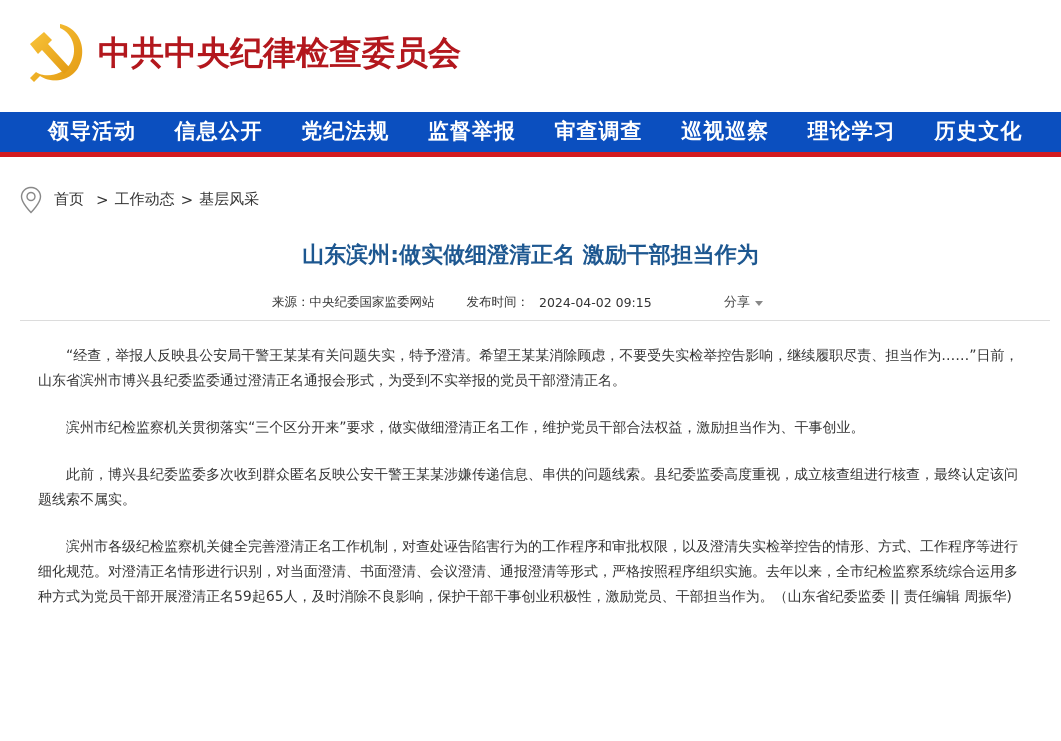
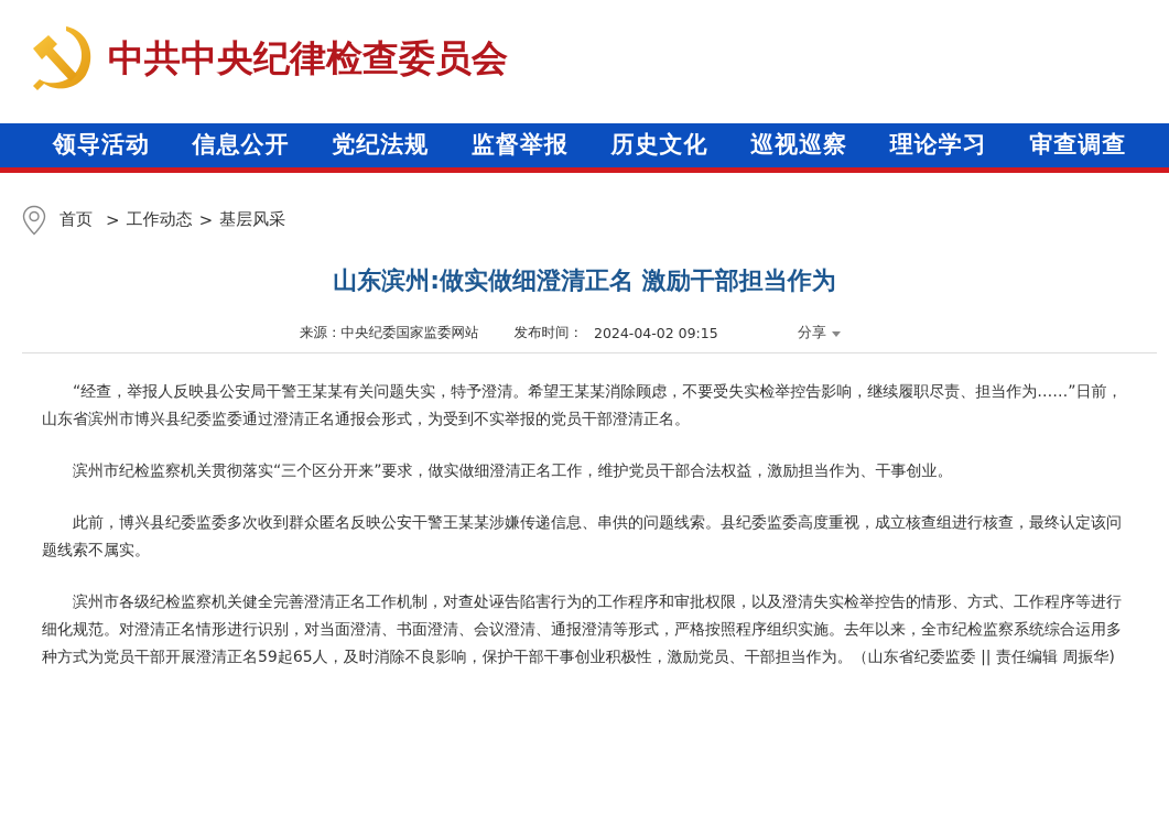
  中共中央纪律检查委员会
  领导活动
  信息公开
  党纪法规
  监督举报
- 审查调查
+ 历史文化
  巡视巡察
  理论学习
- 历史文化
+ 审查调查
  首页
  >
  工作动态
  >
  基层风采
  山东滨州:做实做细澄清正名 激励干部担当作为
  来源：中央纪委国家监委网站
  发布时间：
  2024-04-02 09:15
  分享
  “经查，举报人反映县公安局干警王某某有关问题失实，特予澄清。希望王某某消除顾虑，不要受失实检举控告影响，继续履职尽责、担当作为……”日前，山东省滨州市博兴县纪委监委通过澄清正名通报会形式，为受到不实举报的党员干部澄清正名。
  滨州市纪检监察机关贯彻落实“三个区分开来”要求，做实做细澄清正名工作，维护党员干部合法权益，激励担当作为、干事创业。
  此前，博兴县纪委监委多次收到群众匿名反映公安干警王某某涉嫌传递信息、串供的问题线索。县纪委监委高度重视，成立核查组进行核查，最终认定该问题线索不属实。
  滨州市各级纪检监察机关健全完善澄清正名工作机制，对查处诬告陷害行为的工作程序和审批权限，以及澄清失实检举控告的情形、方式、工作程序等进行细化规范。对澄清正名情形进行识别，对当面澄清、书面澄清、会议澄清、通报澄清等形式，严格按照程序组织实施。去年以来，全市纪检监察系统综合运用多种方式为党员干部开展澄清正名59起65人，及时消除不良影响，保护干部干事创业积极性，激励党员、干部担当作为。（山东省纪委监委 || 责任编辑 周振华)
